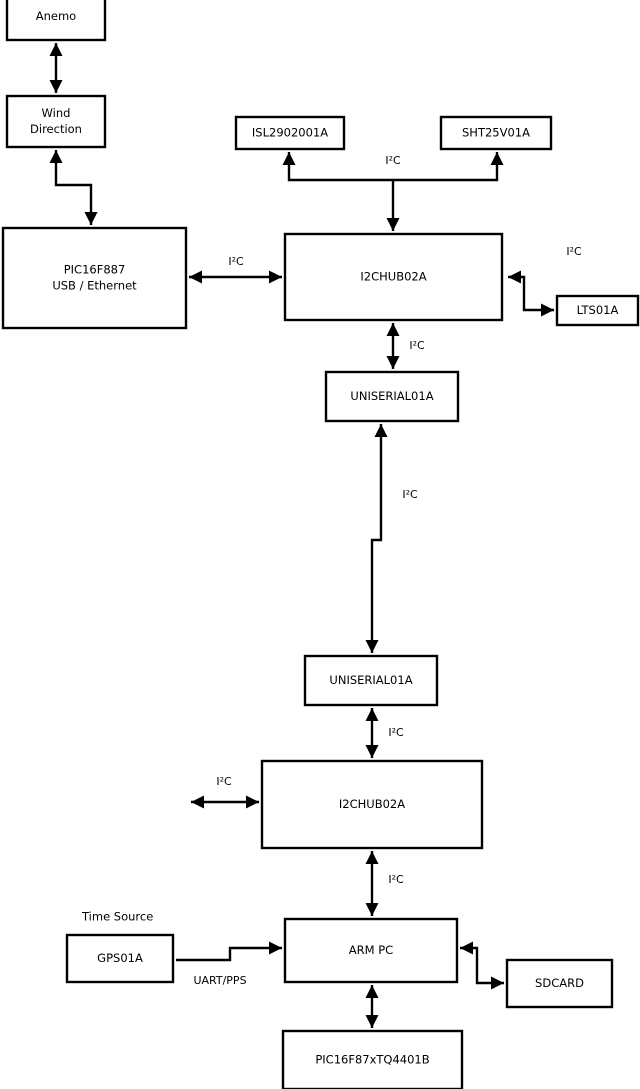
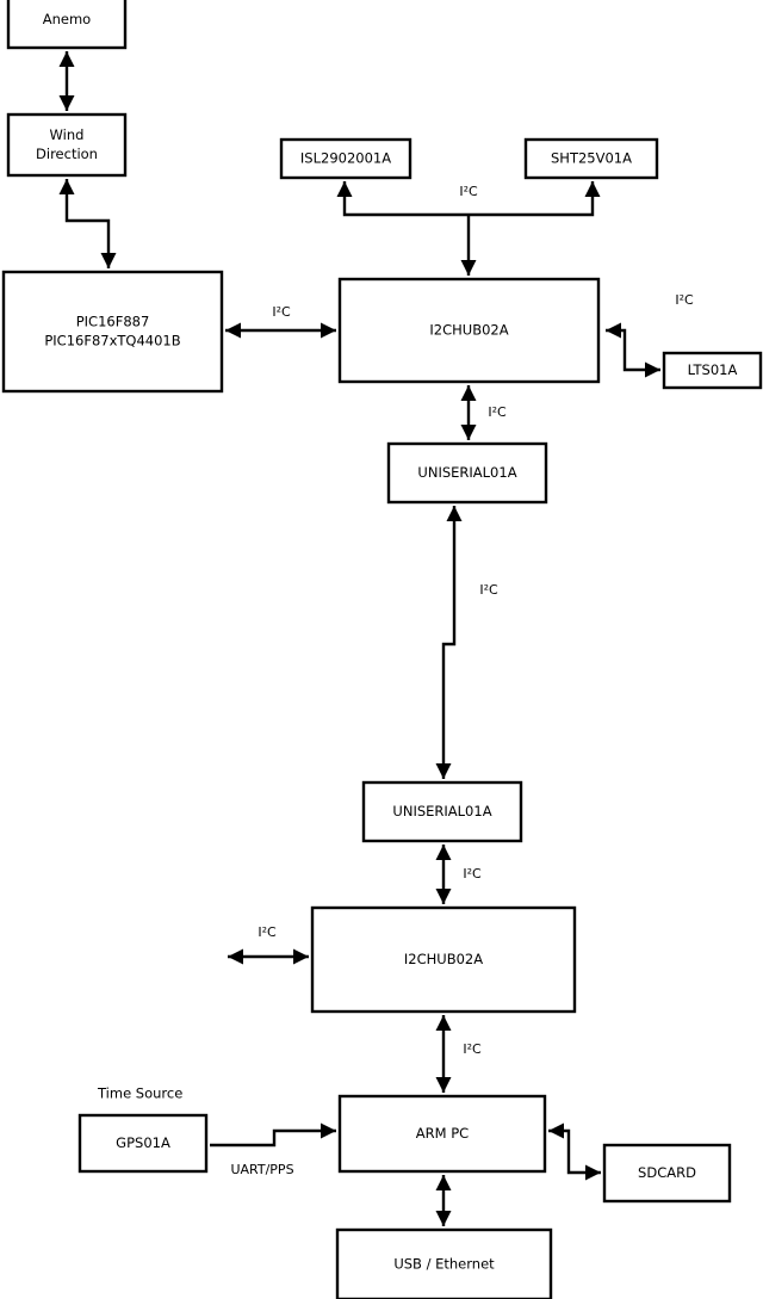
  I²C
  I²C
  I²C
  I²C
  I²C
  I²C
  I²C
  I²C
  UART/PPS
  Anemo
  Wind
  Direction
  PIC16F887
- USB / Ethernet
+ PIC16F87xTQ4401B
  ISL2902001A
  SHT25V01A
  I2CHUB02A
  LTS01A
  UNISERIAL01A
  UNISERIAL01A
  I2CHUB02A
  GPS01A
  ARM PC
  SDCARD
- PIC16F87xTQ4401B
+ USB / Ethernet
  Time Source
